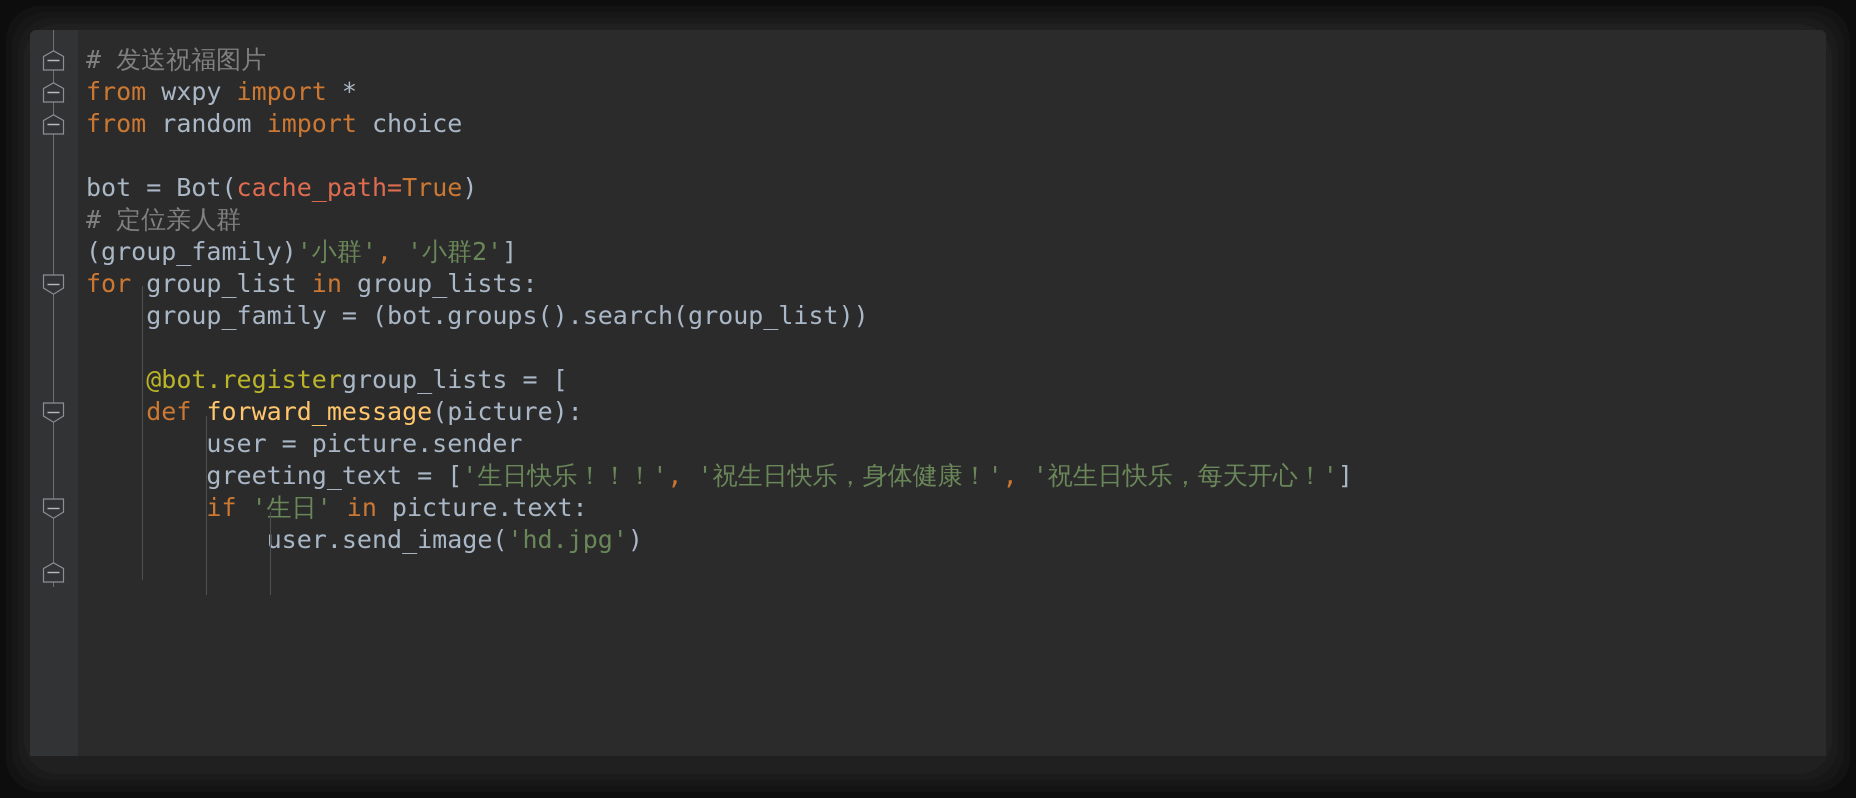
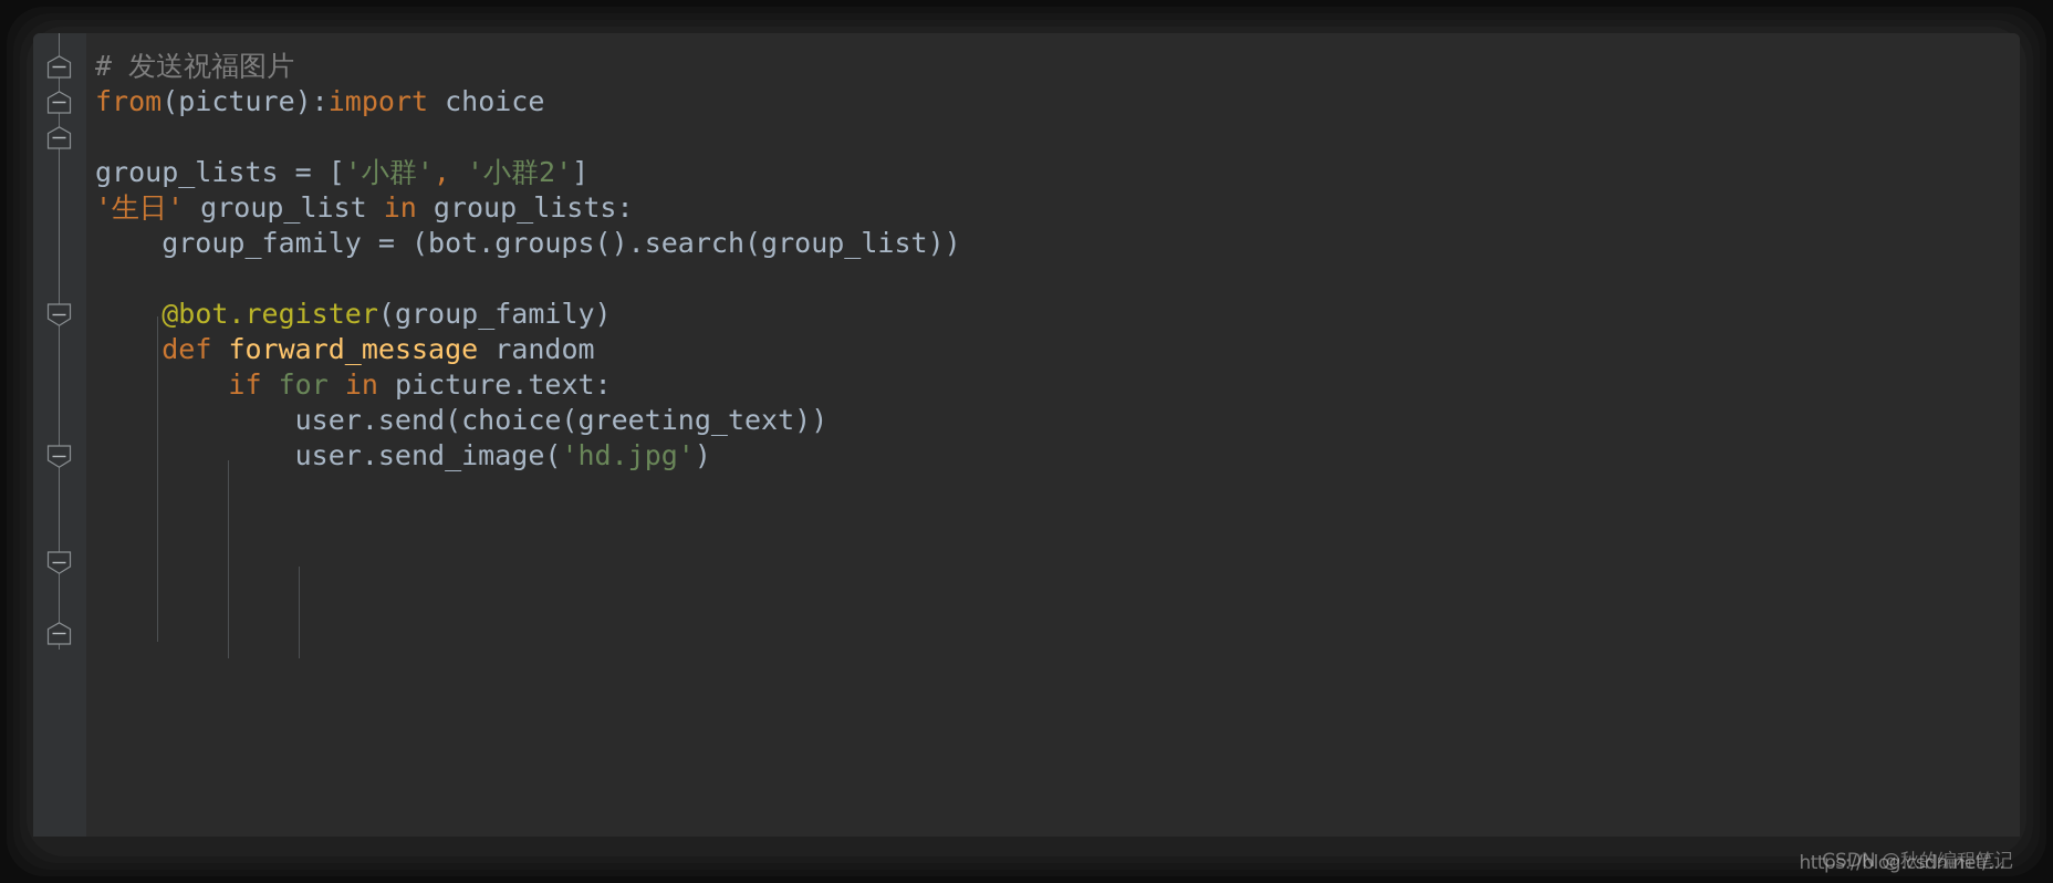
  # 发送祝福图片
- from wxpy import *
- from random import choice
+ from(picture):import choice
- bot = Bot(cache_path=True)
- # 定位亲人群
- (group_family)'小群', '小群2']
+ group_lists = ['小群', '小群2']
- for group_list in group_lists:
+ '生日' group_list in group_lists:
  group_family = (bot.groups().search(group_list))
- @bot.registergroup_lists = [
+ @bot.register(group_family)
- def forward_message(picture):
+ def forward_message random
- user = picture.sender
- greeting_text = ['生日快乐！！！', '祝生日快乐，身体健康！', '祝生日快乐，每天开心！']
- if '生日' in picture.text:
+ if for in picture.text:
+ user.send(choice(greeting_text))
  user.send_image('hd.jpg')
+ https://blog.csdn.net/...
+ CSDN @秋的编程笔记
